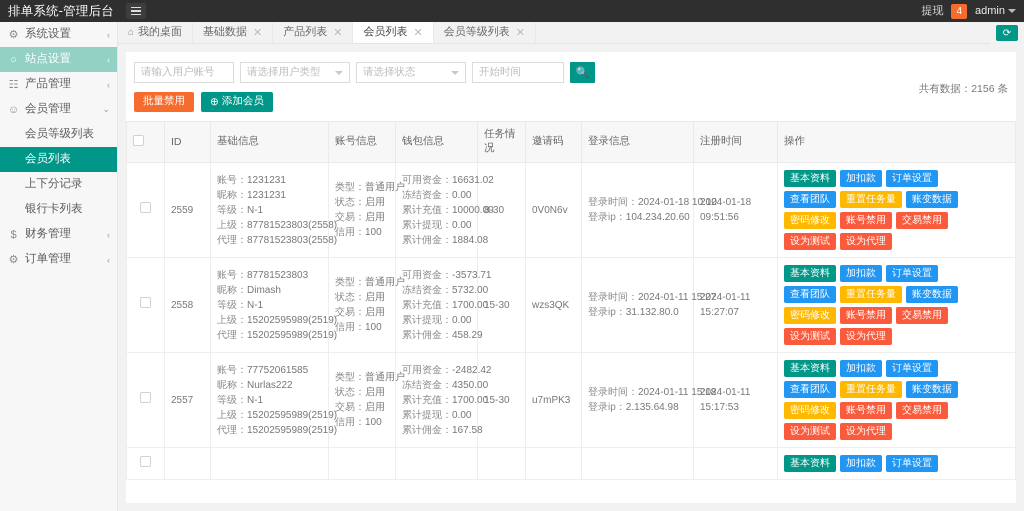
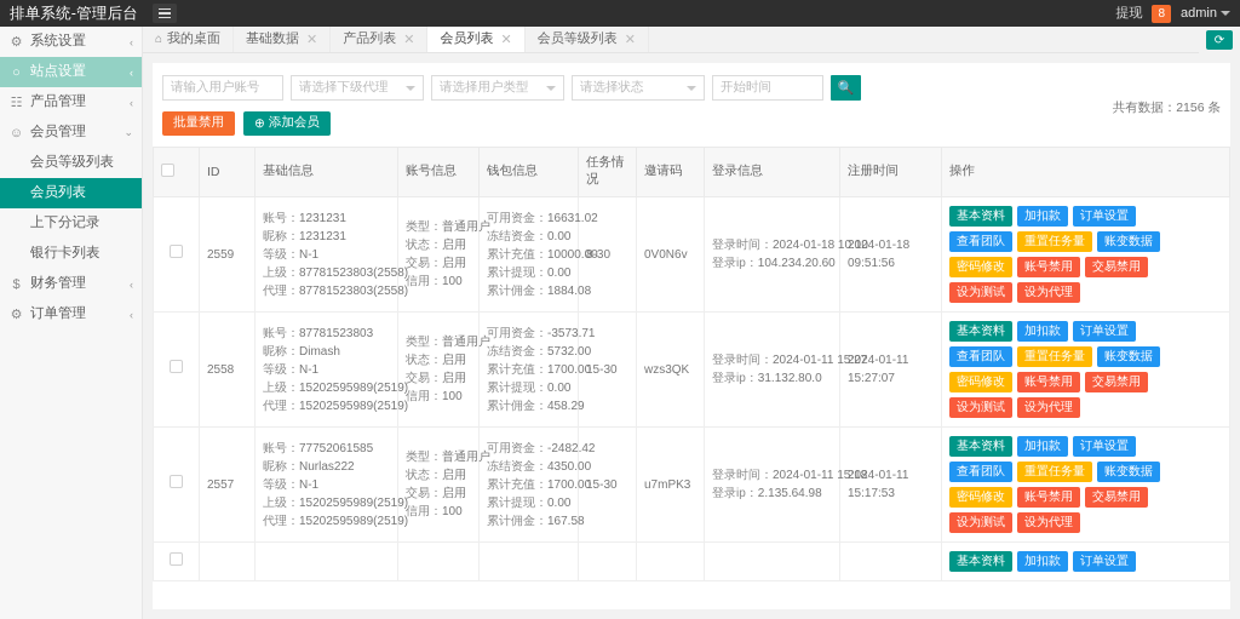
  排单系统-管理后台
  提现
- 4
+ 8
  admin
  ⚙
  系统设置
  ‹
  ○
  站点设置
  ‹
  ☷
  产品管理
  ‹
  ☺
  会员管理
  ⌄
  会员等级列表
  会员列表
  上下分记录
  银行卡列表
  $
  财务管理
  ‹
  ⚙
  订单管理
  ‹
  ⌂
  我的桌面
  基础数据
  ✕
  产品列表
  ✕
  会员列表
  ✕
  会员等级列表
  ✕
  ⟳
  请输入用户账号
+ 请选择下级代理
  请选择用户类型
  请选择状态
  开始时间
  🔍
  批量禁用
  ⊕
  添加会员
  共有数据：2156 条
  	ID	基础信息	账号信息	钱包信息	任务情况	邀请码	登录信息	注册时间	操作
  	2559	账号：1231231昵称：1231231等级：N-1上级：87781523803(2558)代理：87781523803(2558)	类型：普通用户状态：启用交易：启用信用：100	可用资金：16631.02冻结资金：0.00累计充值：10000.00累计提现：0.00累计佣金：1884.08	8-30	0V0N6v	登录时间：2024-01-18 10:10登录ip：104.234.20.60	2024-01-18 09:51:56	基本资料 加扣款 订单设置查看团队 重置任务量 账变数据密码修改 账号禁用 交易禁用设为测试 设为代理
  	2558	账号：87781523803昵称：Dimash等级：N-1上级：15202595989(2519)代理：15202595989(2519)	类型：普通用户状态：启用交易：启用信用：100	可用资金：-3573.71冻结资金：5732.00累计充值：1700.00累计提现：0.00累计佣金：458.29	15-30	wzs3QK	登录时间：2024-01-11 15:27登录ip：31.132.80.0	2024-01-11 15:27:07	基本资料 加扣款 订单设置查看团队 重置任务量 账变数据密码修改 账号禁用 交易禁用设为测试 设为代理
  	2557	账号：77752061585昵称：Nurlas222等级：N-1上级：15202595989(2519)代理：15202595989(2519)	类型：普通用户状态：启用交易：启用信用：100	可用资金：-2482.42冻结资金：4350.00累计充值：1700.00累计提现：0.00累计佣金：167.58	15-30	u7mPK3	登录时间：2024-01-11 15:18登录ip：2.135.64.98	2024-01-11 15:17:53	基本资料 加扣款 订单设置查看团队 重置任务量 账变数据密码修改 账号禁用 交易禁用设为测试 设为代理
  									基本资料 加扣款 订单设置
